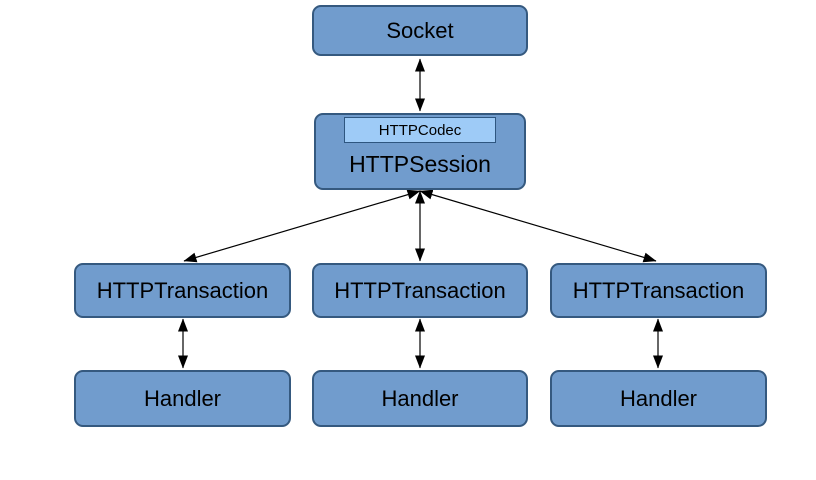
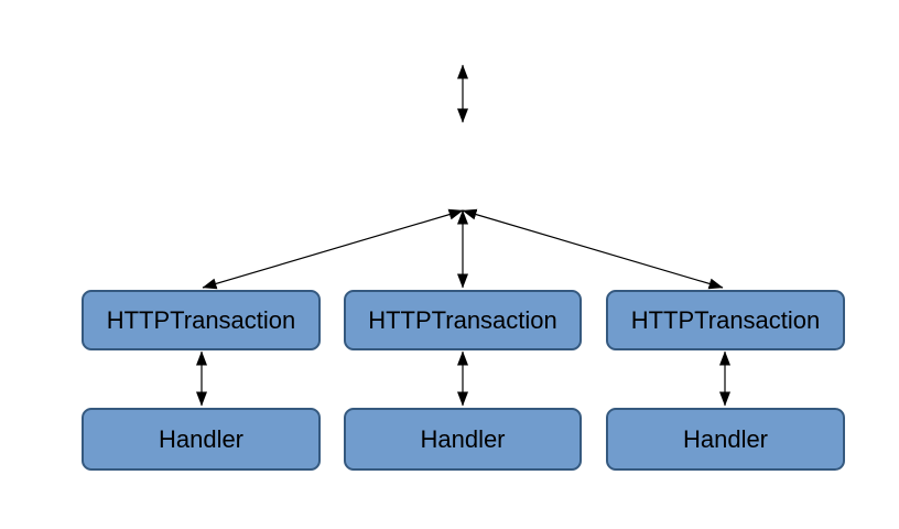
- Socket
- HTTPCodec
- HTTPSession
  HTTPTransaction
  HTTPTransaction
  HTTPTransaction
  Handler
  Handler
  Handler
